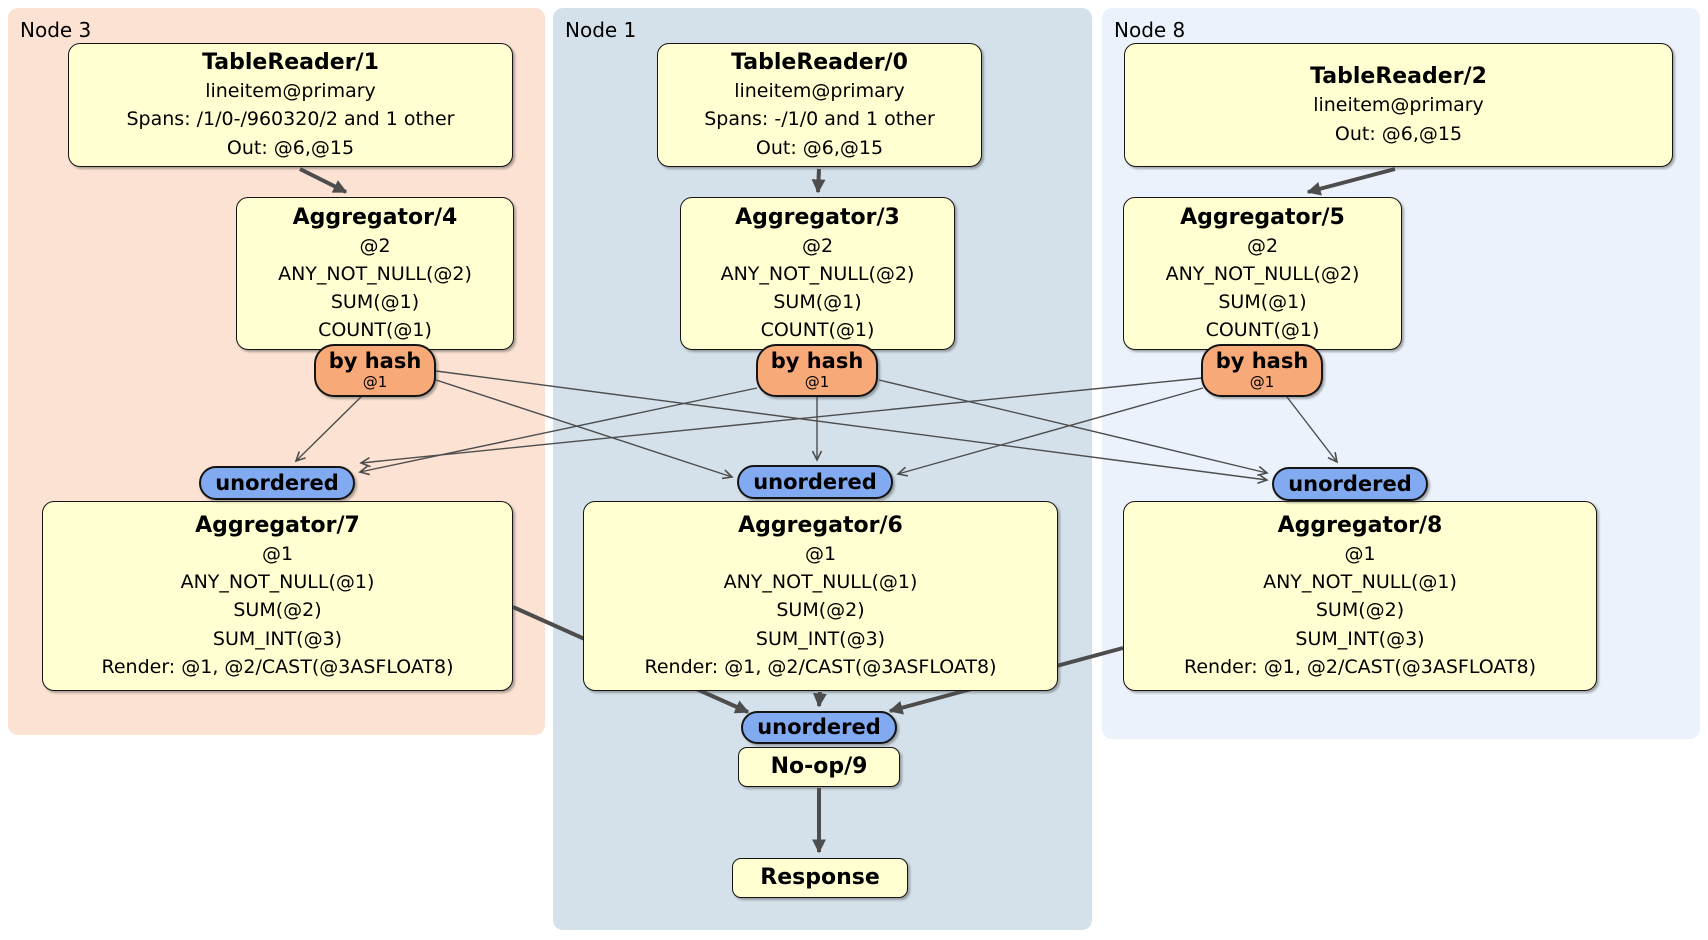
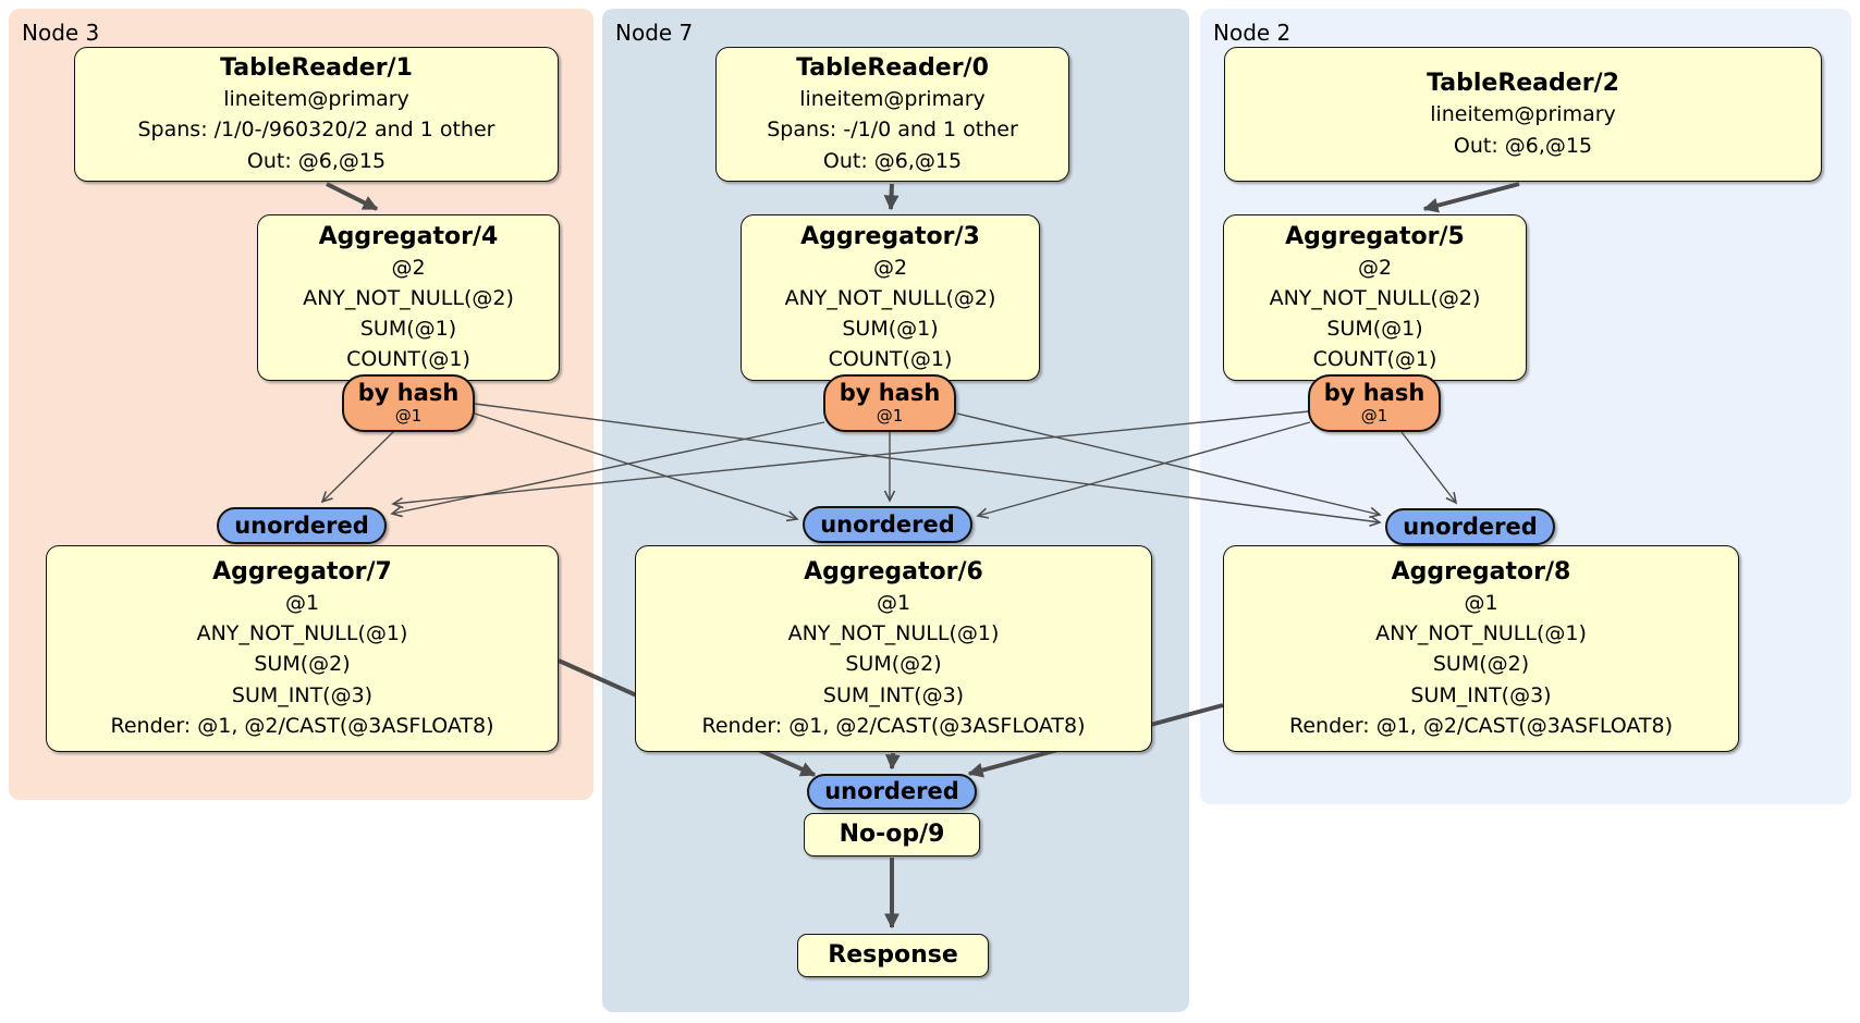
  Node 3
- Node 1
+ Node 7
- Node 8
+ Node 2
  TableReader/1
  lineitem@primary
  Spans: /1/0-/960320/2 and 1 other
  Out: @6,@15
  TableReader/0
  lineitem@primary
  Spans: -/1/0 and 1 other
  Out: @6,@15
  TableReader/2
  lineitem@primary
  Out: @6,@15
  Aggregator/4
  @2
  ANY_NOT_NULL(@2)
  SUM(@1)
  COUNT(@1)
  Aggregator/3
  @2
  ANY_NOT_NULL(@2)
  SUM(@1)
  COUNT(@1)
  Aggregator/5
  @2
  ANY_NOT_NULL(@2)
  SUM(@1)
  COUNT(@1)
  Aggregator/7
  @1
  ANY_NOT_NULL(@1)
  SUM(@2)
  SUM_INT(@3)
  Render: @1, @2/CAST(@3ASFLOAT8)
  Aggregator/6
  @1
  ANY_NOT_NULL(@1)
  SUM(@2)
  SUM_INT(@3)
  Render: @1, @2/CAST(@3ASFLOAT8)
  Aggregator/8
  @1
  ANY_NOT_NULL(@1)
  SUM(@2)
  SUM_INT(@3)
  Render: @1, @2/CAST(@3ASFLOAT8)
  No-op/9
  Response
  by hash
  @1
  by hash
  @1
  by hash
  @1
  unordered
  unordered
  unordered
  unordered
